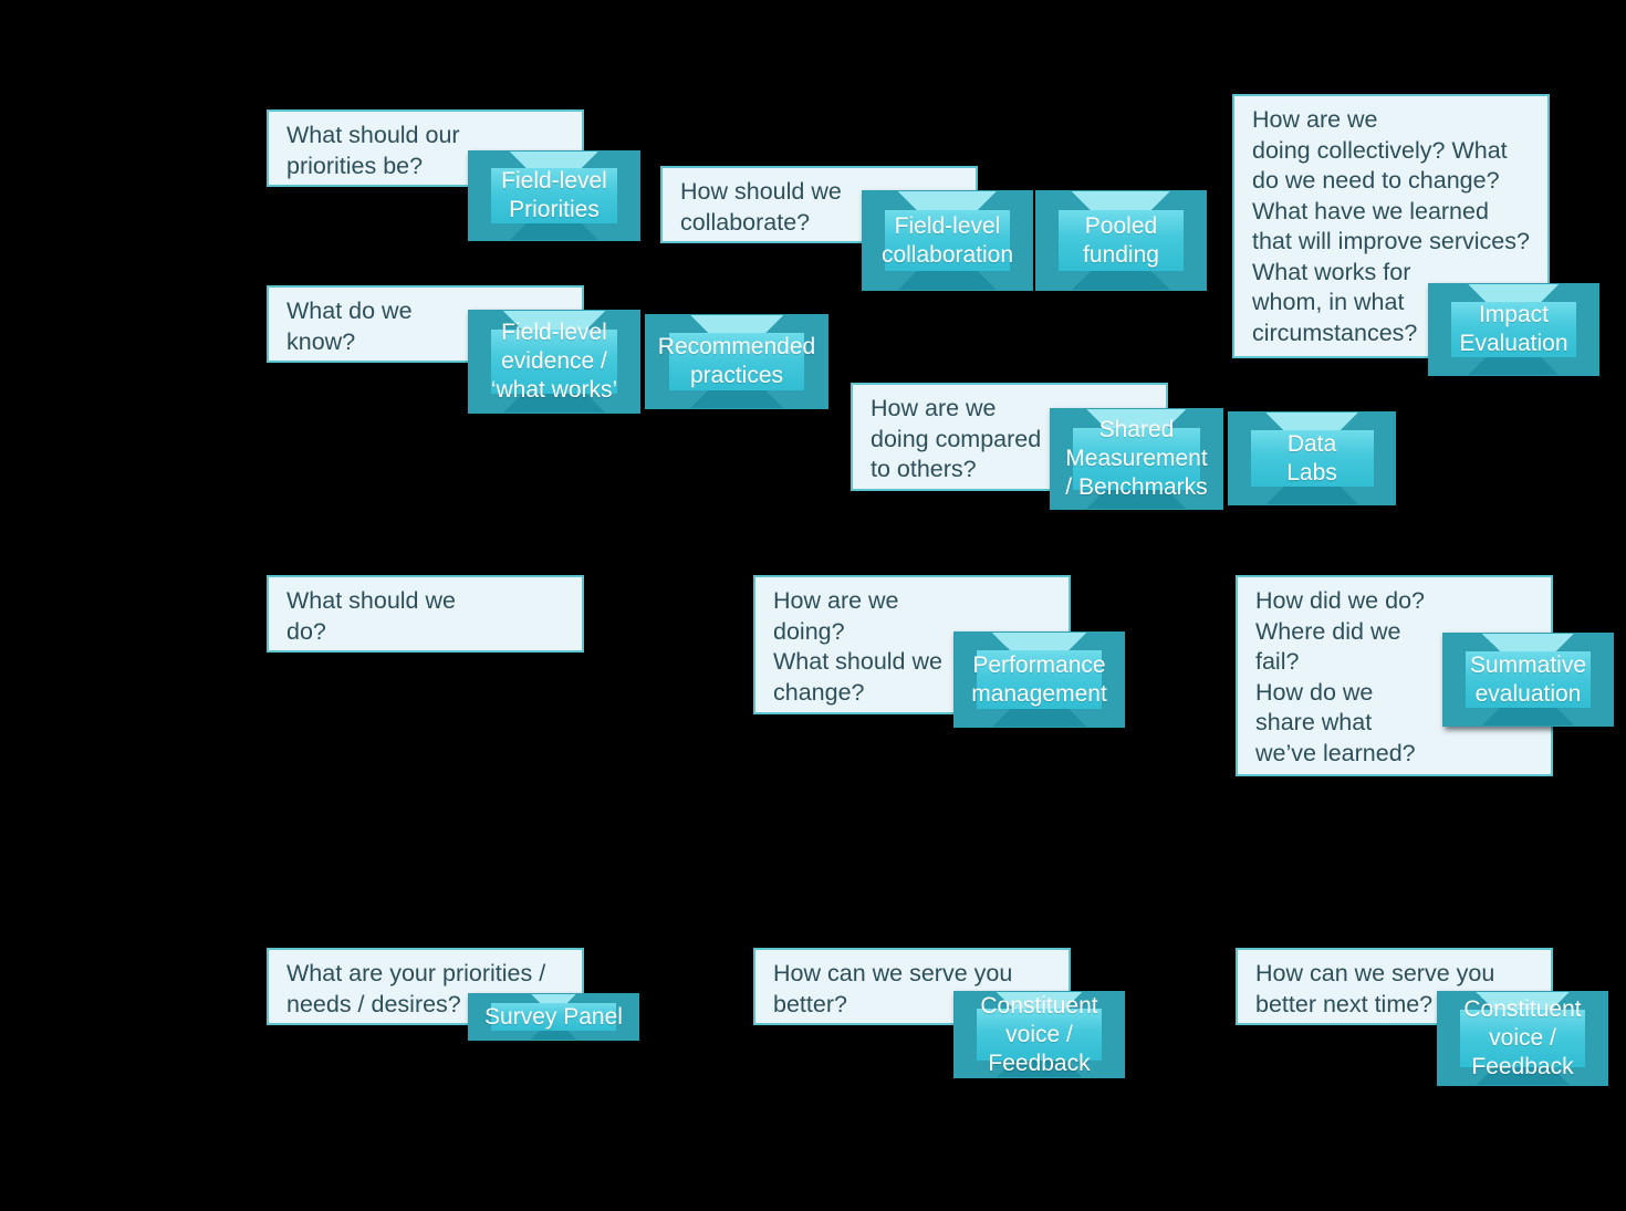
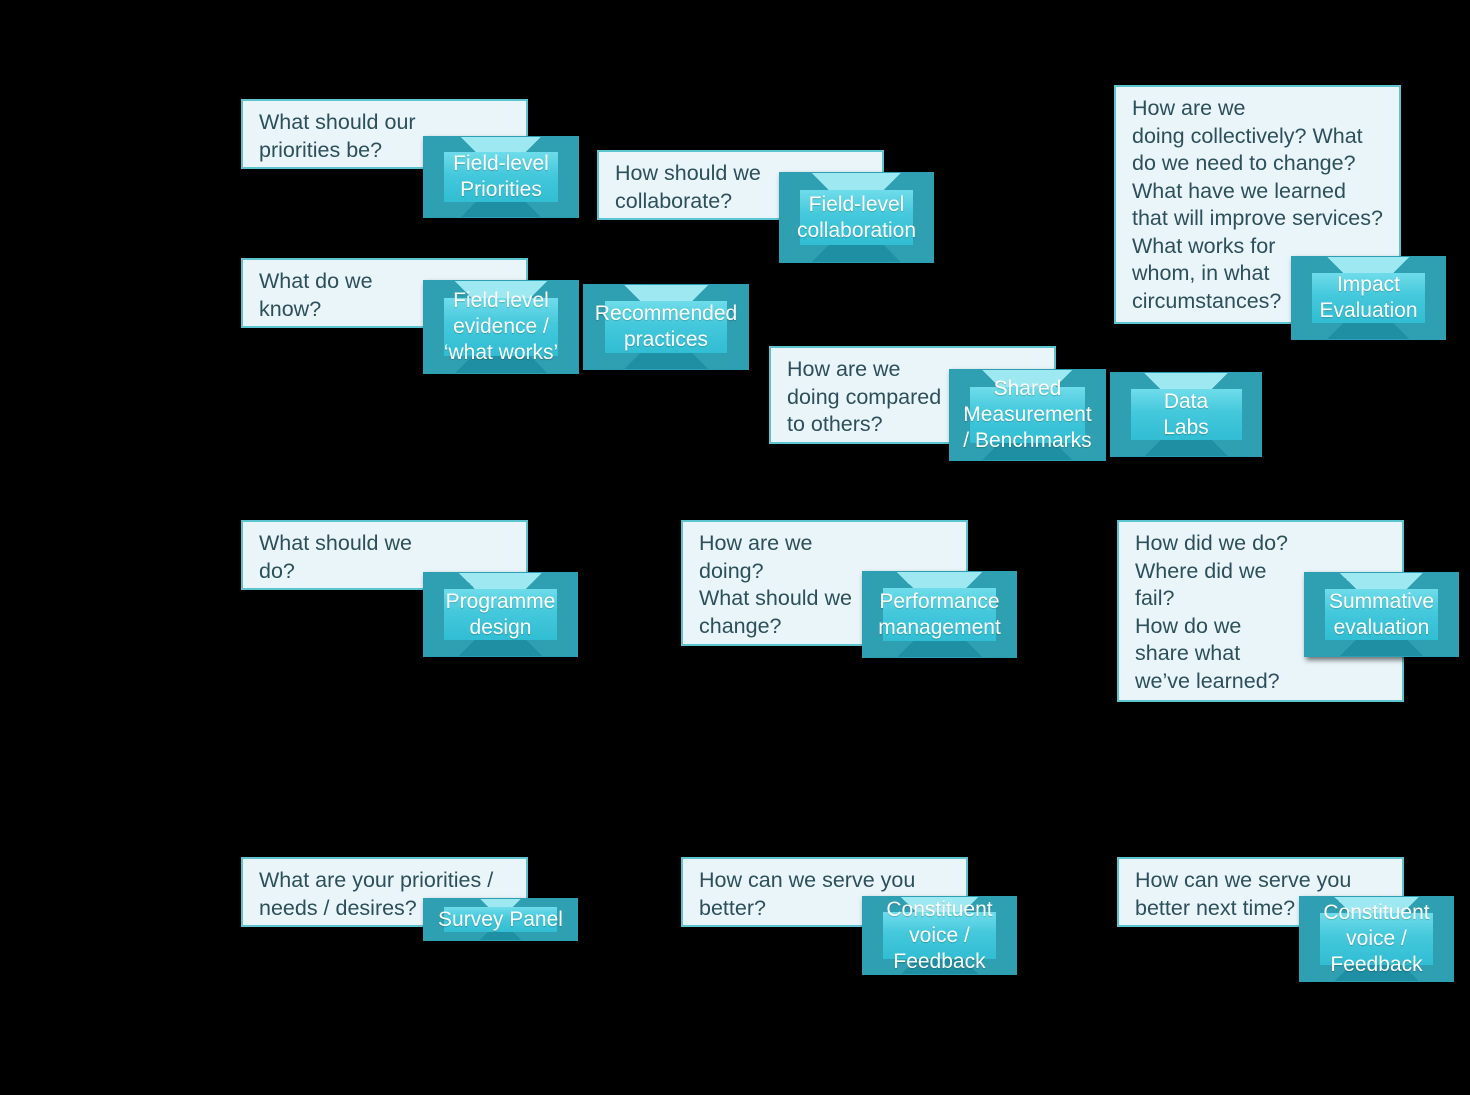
  What should our
  priorities be?
  How should we
  collaborate?
  How are we
  doing collectively? What
  do we need to change?
  What have we learned
  that will improve services?
  What works for
  whom, in what
  circumstances?
  What do we
  know?
  How are we
  doing compared
  to others?
  What should we
  do?
  How are we
  doing?
  What should we
  change?
  How did we do?
  Where did we
  fail?
  How do we
  share what
  we’ve learned?
  What are your priorities /
  needs / desires?
  How can we serve you
  better?
  How can we serve you
  better next time?
  Field-level
  Priorities
  Field-level
  collaboration
- Pooled
- funding
  Impact
  Evaluation
  Field-level
  evidence /
  ‘what works’
  Recommended
  practices
  Shared
  Measurement
  / Benchmarks
  Data
  Labs
+ Programme
+ design
  Performance
  management
  Summative
  evaluation
  Survey Panel
  Constituent
  voice /
  Feedback
  Constituent
  voice /
  Feedback
